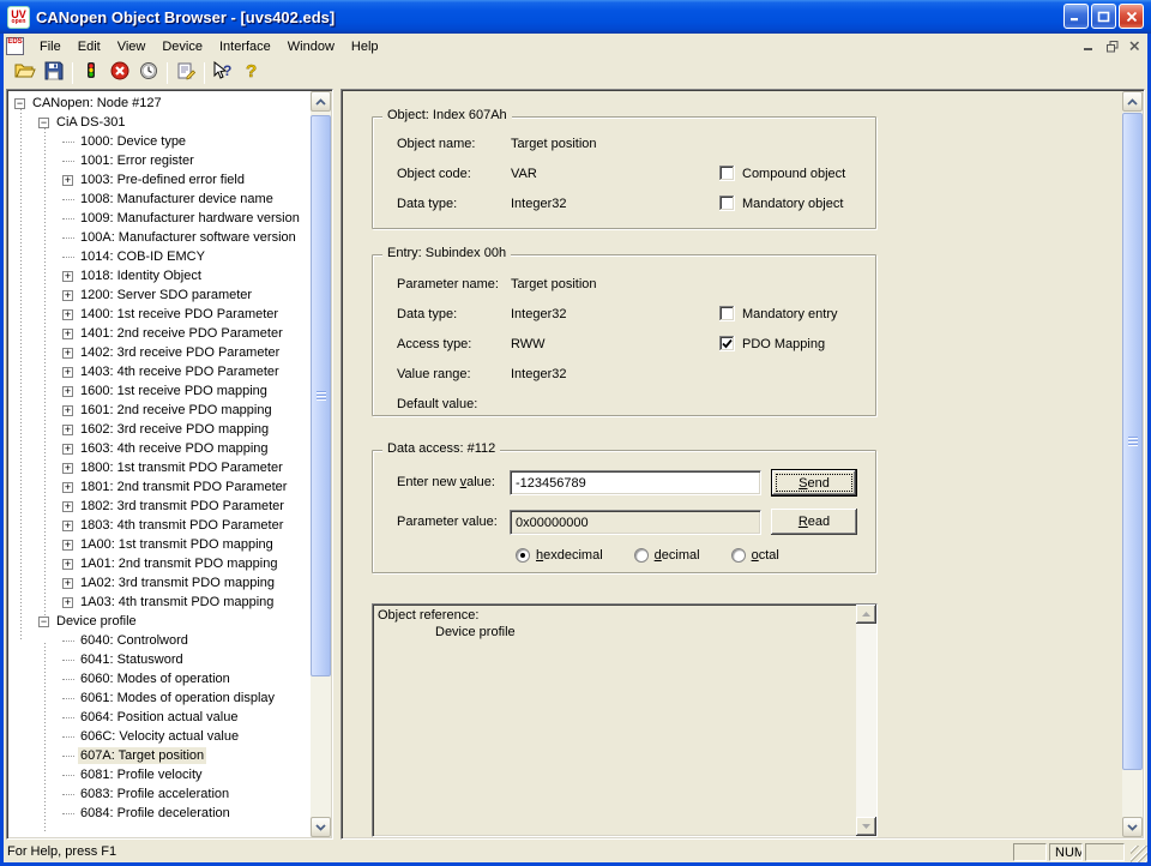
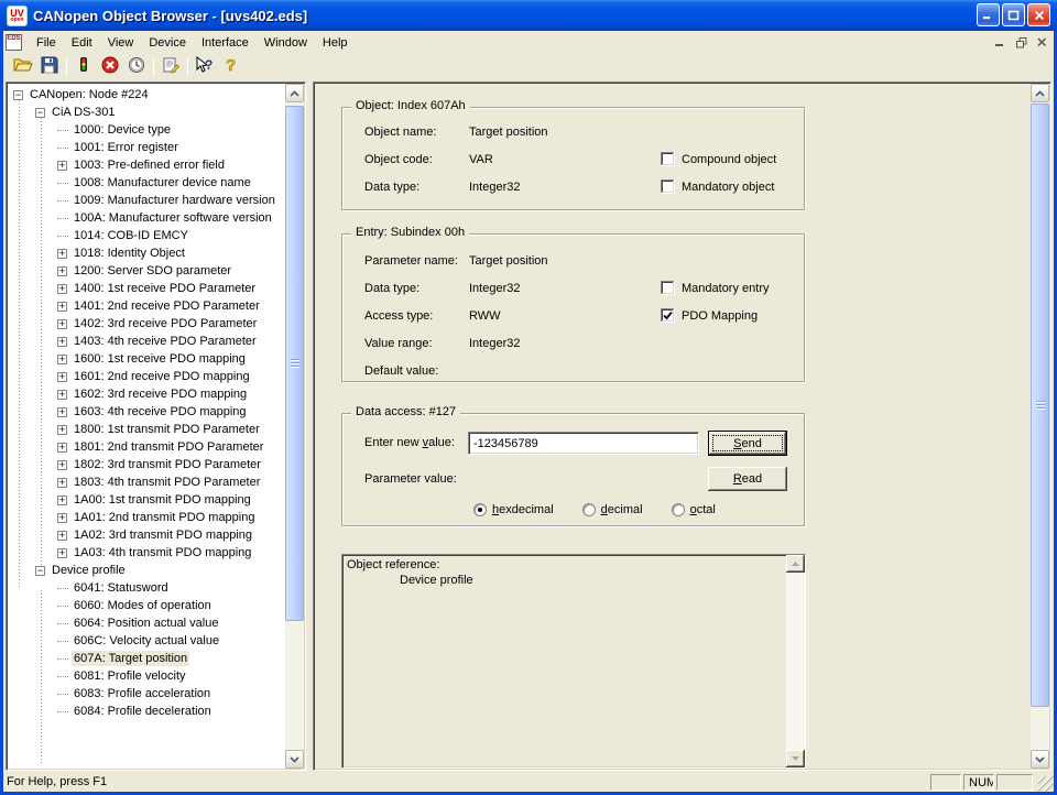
  UV
  CANopen Object Browser - [uvs402.eds]
  File
  Edit
  View
  Device
  Interface
  Window
  Help
  ?
  ?
  −
- CANopen: Node #127
+ CANopen: Node #224
  −
  CiA DS-301
  1000: Device type
  1001: Error register
  +
  1003: Pre-defined error field
  1008: Manufacturer device name
  1009: Manufacturer hardware version
  100A: Manufacturer software version
  1014: COB-ID EMCY
  +
  1018: Identity Object
  +
  1200: Server SDO parameter
  +
  1400: 1st receive PDO Parameter
  +
  1401: 2nd receive PDO Parameter
  +
  1402: 3rd receive PDO Parameter
  +
  1403: 4th receive PDO Parameter
  +
  1600: 1st receive PDO mapping
  +
  1601: 2nd receive PDO mapping
  +
  1602: 3rd receive PDO mapping
  +
  1603: 4th receive PDO mapping
  +
  1800: 1st transmit PDO Parameter
  +
  1801: 2nd transmit PDO Parameter
  +
  1802: 3rd transmit PDO Parameter
  +
  1803: 4th transmit PDO Parameter
  +
  1A00: 1st transmit PDO mapping
  +
  1A01: 2nd transmit PDO mapping
  +
  1A02: 3rd transmit PDO mapping
  +
  1A03: 4th transmit PDO mapping
  −
  Device profile
- 6040: Controlword
  6041: Statusword
  6060: Modes of operation
- 6061: Modes of operation display
  6064: Position actual value
  606C: Velocity actual value
  607A: Target position
  6081: Profile velocity
  6083: Profile acceleration
  6084: Profile deceleration
  Object: Index 607Ah
  Object name:
  Target position
  Object code:
  VAR
  Compound object
  Data type:
  Integer32
  Mandatory object
  Entry: Subindex 00h
  Parameter name:
  Target position
  Data type:
  Integer32
  Mandatory entry
  Access type:
  RWW
  PDO Mapping
  Value range:
  Integer32
  Default value:
- Data access: #112
+ Data access: #127
  Enter new value:
  -123456789
  Send
  Parameter value:
- 0x00000000
  Read
  hexdecimal
  decimal
  octal
  Object reference:
  Device profile
  For Help, press F1
  NUM
